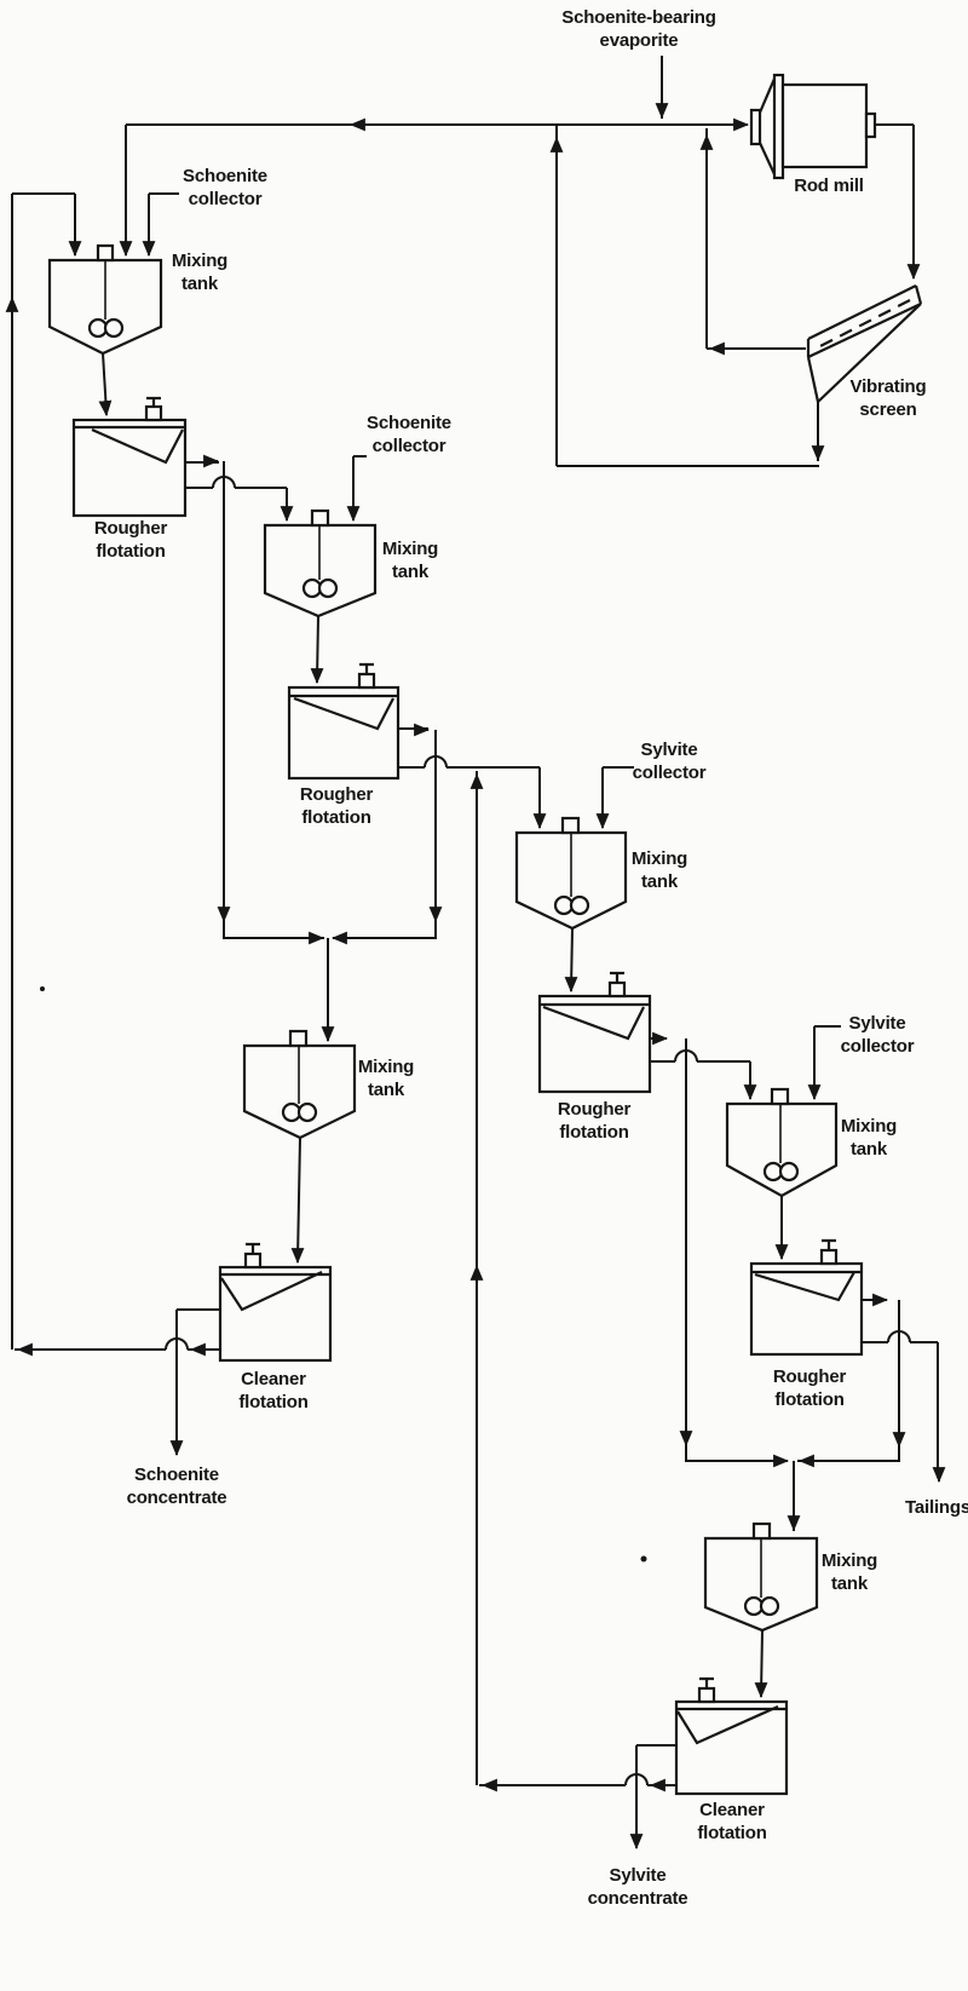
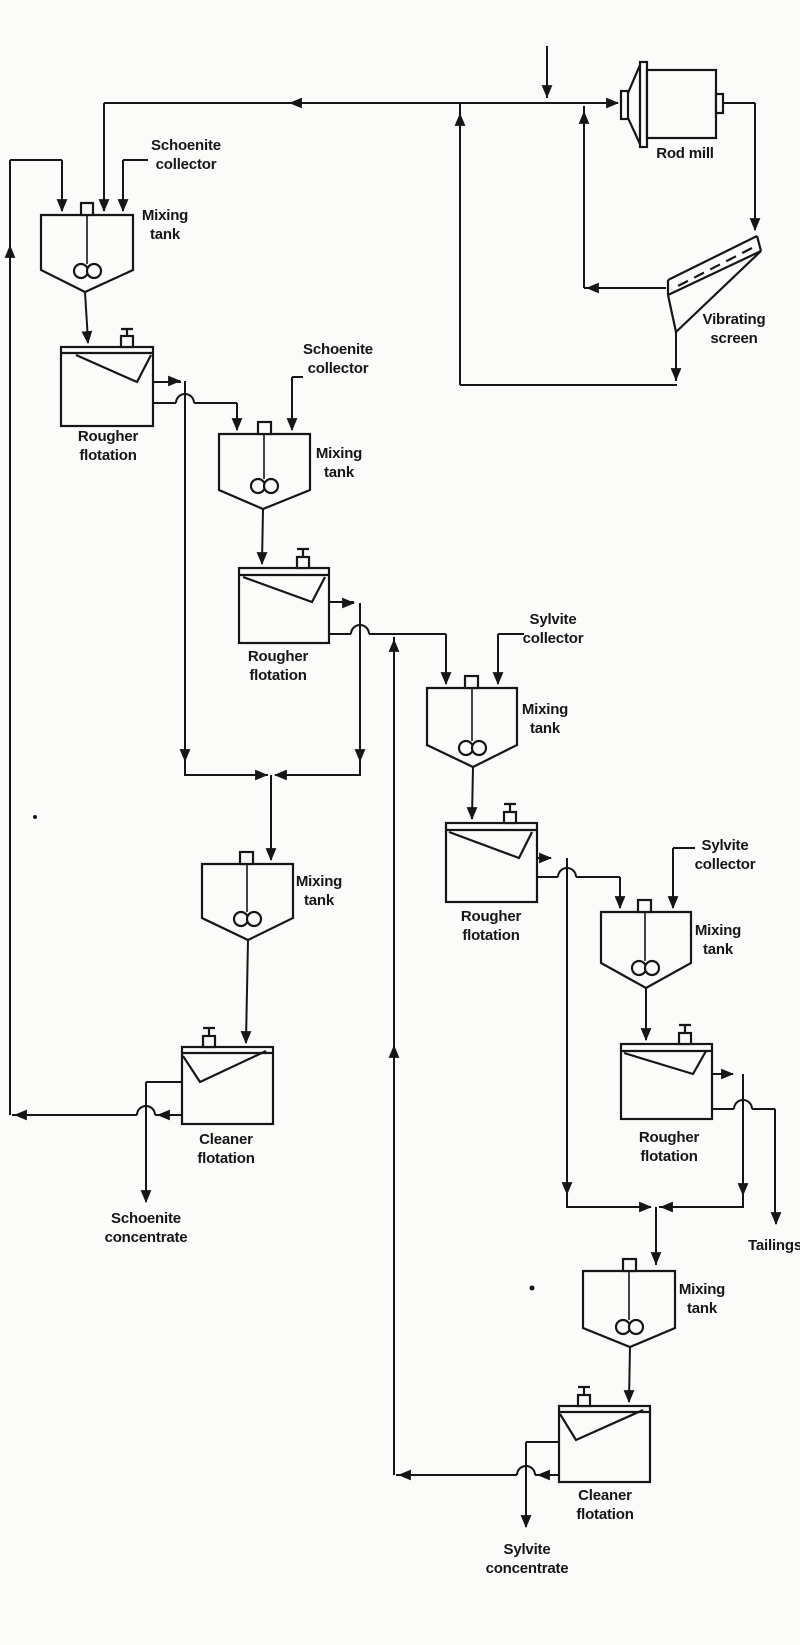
- Schoenite-bearing
- evaporite
  Rod mill
  Vibrating
  screen
  Schoenite
  collector
  Mixing
  tank
  Rougher
  flotation
  Schoenite
  collector
  Mixing
  tank
  Rougher
  flotation
  Sylvite
  collector
  Mixing
  tank
  Rougher
  flotation
  Sylvite
  collector
  Mixing
  tank
  Rougher
  flotation
  Mixing
  tank
  Cleaner
  flotation
  Schoenite
  concentrate
  Tailings
  Mixing
  tank
  Cleaner
  flotation
  Sylvite
  concentrate
